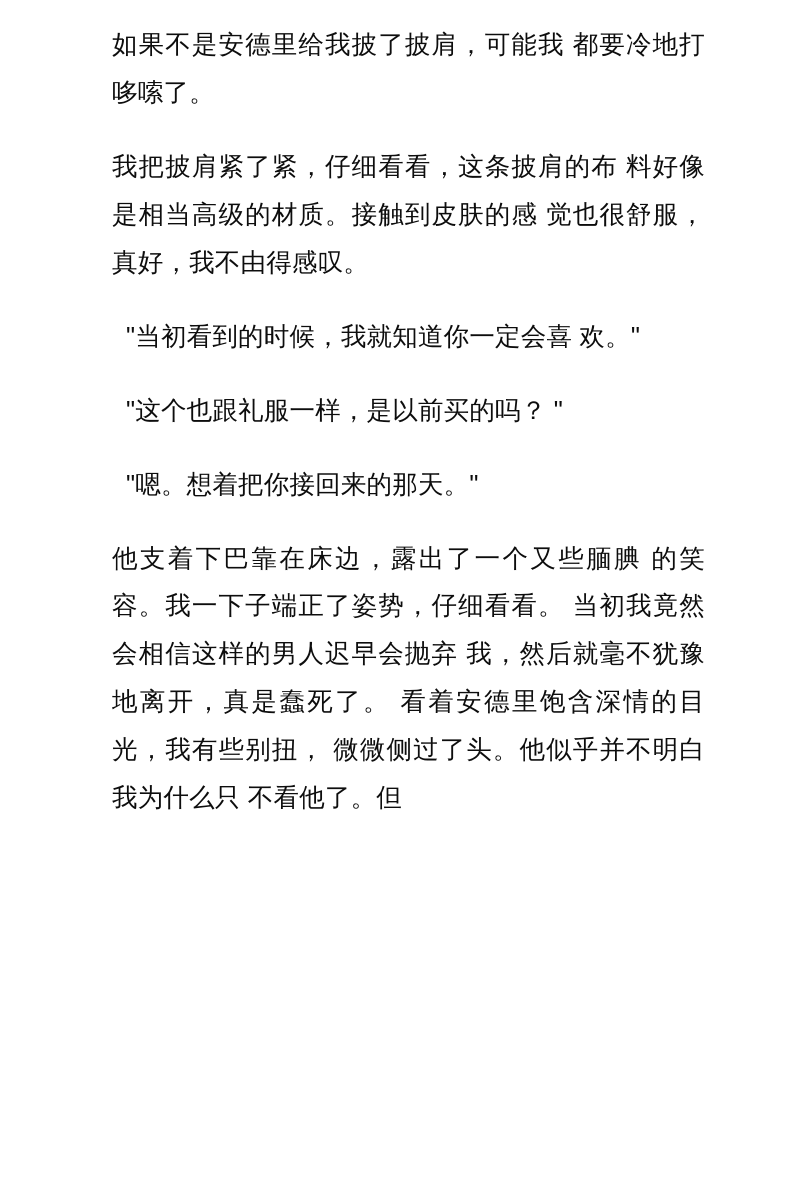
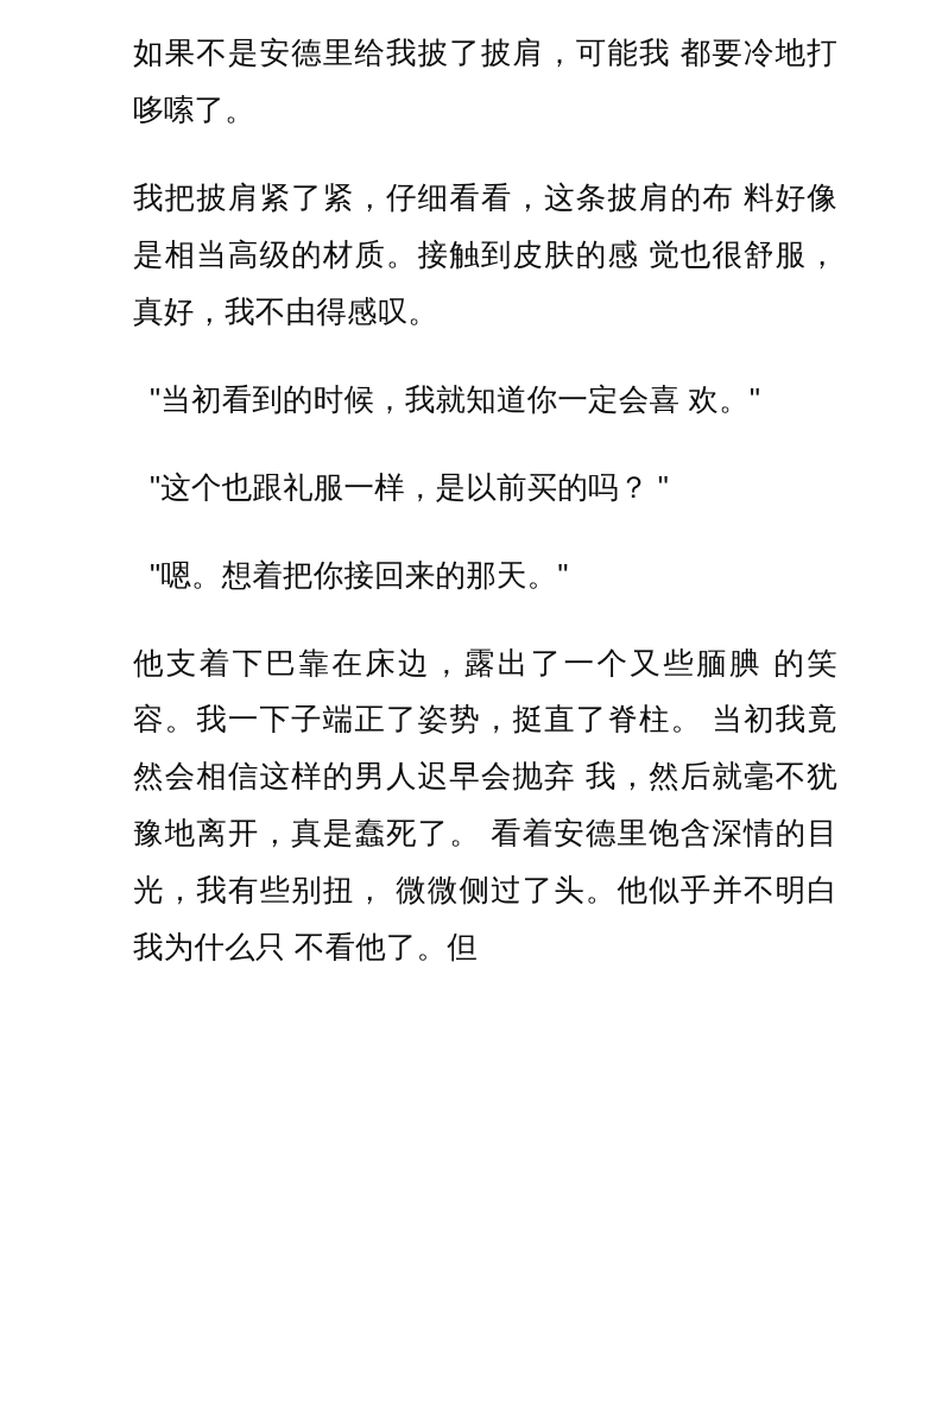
  如果不是安德里给我披了披肩，可能我 都要冷地打哆嗦了。
  我把披肩紧了紧，仔细看看，这条披肩的布 料好像是相当高级的材质。接触到皮肤的感 觉也很舒服，真好，我不由得感叹。
  "当初看到的时候，我就知道你一定会喜 欢。"
  "这个也跟礼服一样，是以前买的吗？ "
  "嗯。想着把你接回来的那天。"
- 他支着下巴靠在床边，露出了一个又些腼腆 的笑容。我一下子端正了姿势，仔细看看。 当初我竟然会相信这样的男人迟早会抛弃 我，然后就毫不犹豫地离开，真是蠢死了。 看着安德里饱含深情的目光，我有些别扭， 微微侧过了头。他似乎并不明白我为什么只 不看他了。但
+ 他支着下巴靠在床边，露出了一个又些腼腆 的笑容。我一下子端正了姿势，挺直了脊柱。 当初我竟然会相信这样的男人迟早会抛弃 我，然后就毫不犹豫地离开，真是蠢死了。 看着安德里饱含深情的目光，我有些别扭， 微微侧过了头。他似乎并不明白我为什么只 不看他了。但
